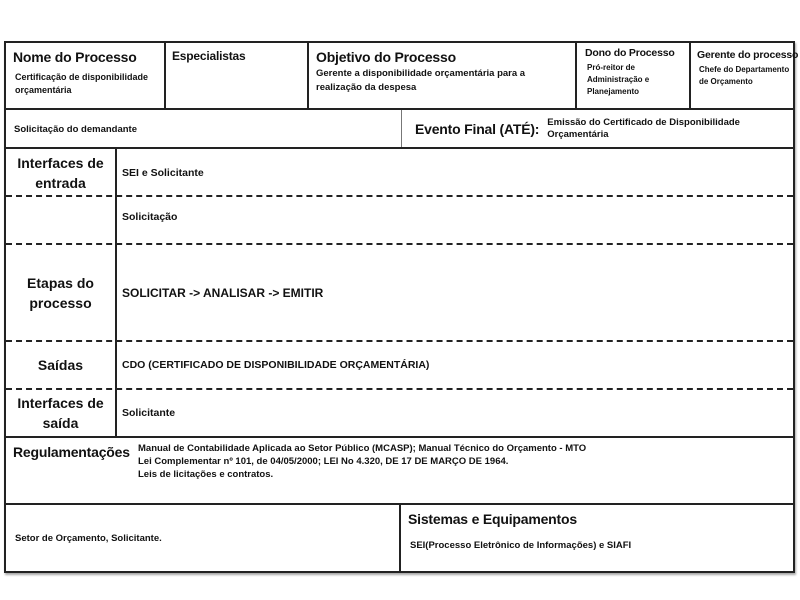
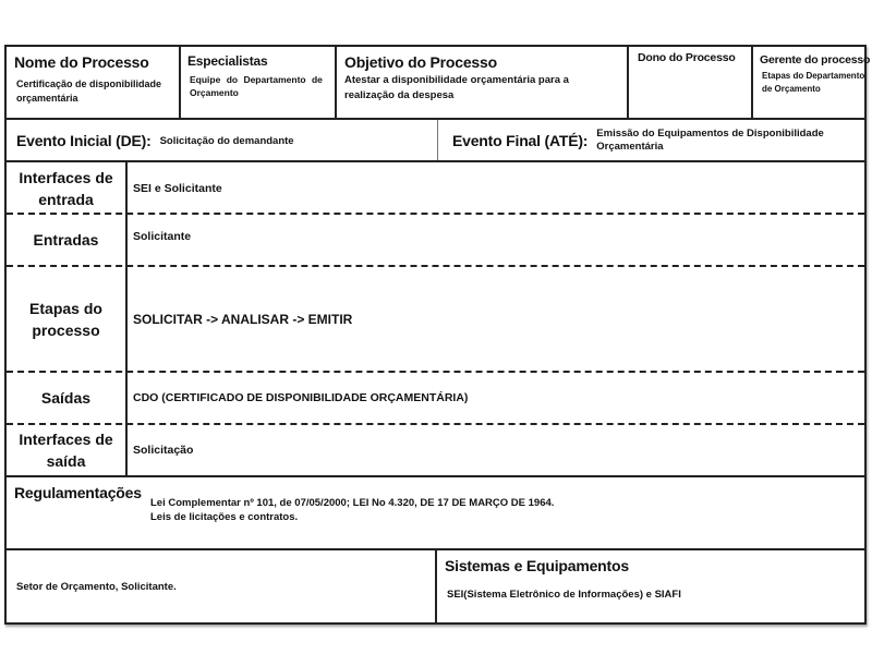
  Nome do Processo
  Certificação de disponibilidade orçamentária
  Especialistas
+ Equipe do Departamento de Orçamento
  Objetivo do Processo
- Gerente a disponibilidade orçamentária para a realização da despesa
+ Atestar a disponibilidade orçamentária para a realização da despesa
  Dono do Processo
- Pró-reitor de Administração e Planejamento
  Gerente do processo
- Chefe do Departamento de Orçamento
+ Etapas do Departamento de Orçamento
+ Evento Inicial (DE):
  Solicitação do demandante
  Evento Final (ATÉ):
- Emissão do Certificado de Disponibilidade Orçamentária
+ Emissão do Equipamentos de Disponibilidade Orçamentária
  Interfaces de entrada
  SEI e Solicitante
+ Entradas
- Solicitação
+ Solicitante
  Etapas do processo
  SOLICITAR -> ANALISAR -> EMITIR
  Saídas
  CDO (CERTIFICADO DE DISPONIBILIDADE ORÇAMENTÁRIA)
  Interfaces de saída
- Solicitante
+ Solicitação
  Regulamentações
- Manual de Contabilidade Aplicada ao Setor Público (MCASP); Manual Técnico do Orçamento - MTO
- Lei Complementar nº 101, de 04/05/2000; LEI No 4.320, DE 17 DE MARÇO DE 1964.
+ Lei Complementar nº 101, de 07/05/2000; LEI No 4.320, DE 17 DE MARÇO DE 1964.
  Leis de licitações e contratos.
  Setor de Orçamento, Solicitante.
  Sistemas e Equipamentos
- SEI(Processo Eletrônico de Informações) e SIAFI
+ SEI(Sistema Eletrônico de Informações) e SIAFI
